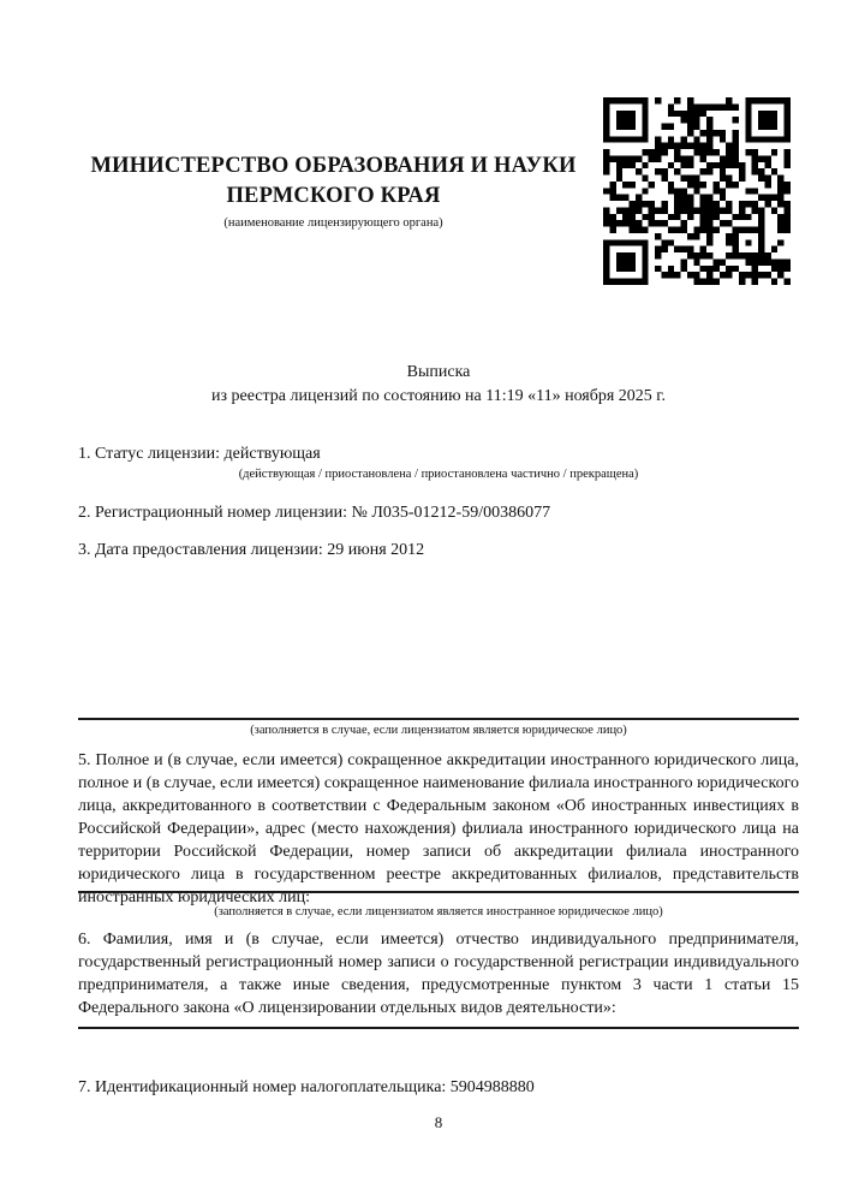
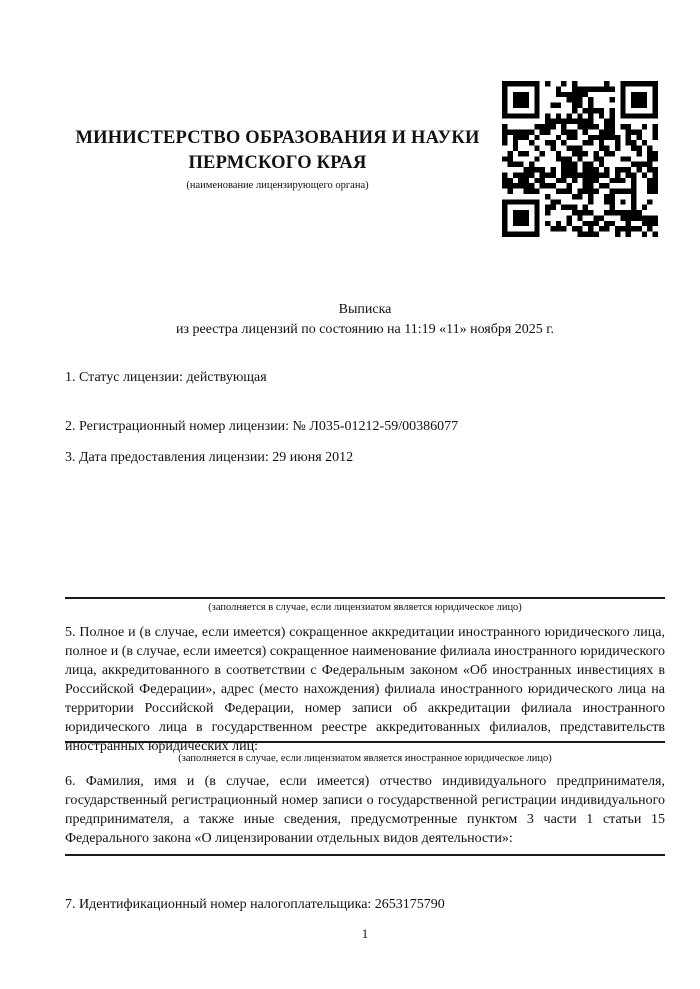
  МИНИСТЕРСТВО ОБРАЗОВАНИЯ И НАУКИ
  ПЕРМСКОГО КРАЯ
  (наименование лицензирующего органа)
  Выписка
  из реестра лицензий по состоянию на 11:19 «11» ноября 2025 г.
  1. Статус лицензии: действующая
- (действующая / приостановлена / приостановлена частично / прекращена)
  2. Регистрационный номер лицензии: № Л035-01212-59/00386077
  3. Дата предоставления лицензии: 29 июня 2012
  (заполняется в случае, если лицензиатом является юридическое лицо)
  5. Полное и (в случае, если имеется) сокращенное аккредитации иностранного юридического лица, полное и (в случае, если имеется) сокращенное наименование филиала иностранного юридического лица, аккредитованного в соответствии с Федеральным законом «Об иностранных инвестициях в Российской Федерации», адрес (место нахождения) филиала иностранного юридического лица на территории Российской Федерации, номер записи об аккредитации филиала иностранного юридического лица в государственном реестре аккредитованных филиалов, представительств иностранных юридических лиц:
  (заполняется в случае, если лицензиатом является иностранное юридическое лицо)
  6. Фамилия, имя и (в случае, если имеется) отчество индивидуального предпринимателя, государственный регистрационный номер записи о государственной регистрации индивидуального предпринимателя, а также иные сведения, предусмотренные пунктом 3 части 1 статьи 15 Федерального закона «О лицензировании отдельных видов деятельности»:
- 7. Идентификационный номер налогоплательщика: 5904988880
+ 7. Идентификационный номер налогоплательщика: 2653175790
- 8
+ 1
